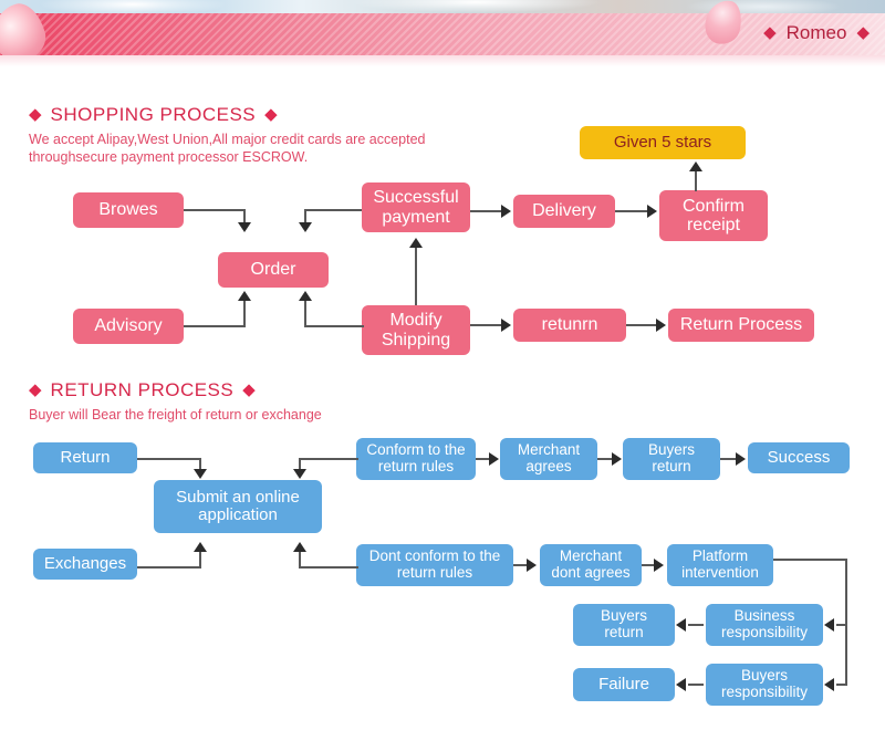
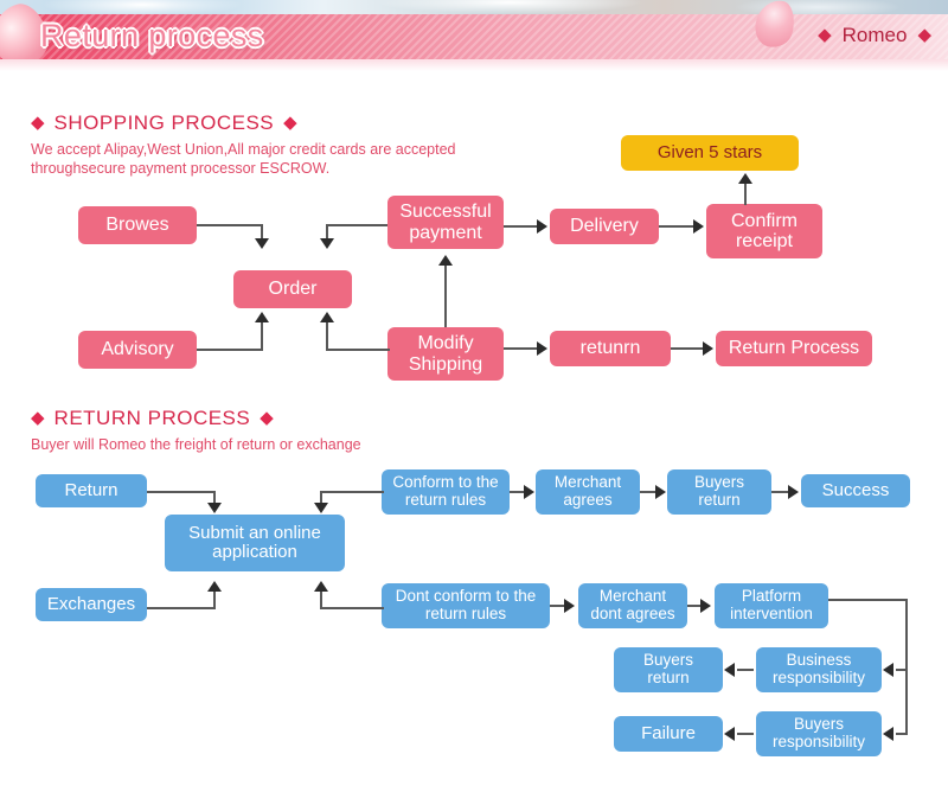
+ Return process
  ◆ Romeo ◆
  ◆ SHOPPING PROCESS ◆
  We accept Alipay,West Union,All major credit cards are accepted
  throughsecure payment processor ESCROW.
  Browes
  Order
  Advisory
  Successful
  payment
  Modify
  Shipping
  Delivery
  Confirm
  receipt
  Given 5 stars
  retunrn
  Return Process
  ◆ RETURN PROCESS ◆
- Buyer will Bear the freight of return or exchange
+ Buyer will Romeo the freight of return or exchange
  Return
  Exchanges
  Submit an online
  application
  Conform to the
  return rules
  Merchant
  agrees
  Buyers
  return
  Success
  Dont conform to the
  return rules
  Merchant
  dont agrees
  Platform
  intervention
  Business
  responsibility
  Buyers
  return
  Buyers
  responsibility
  Failure
